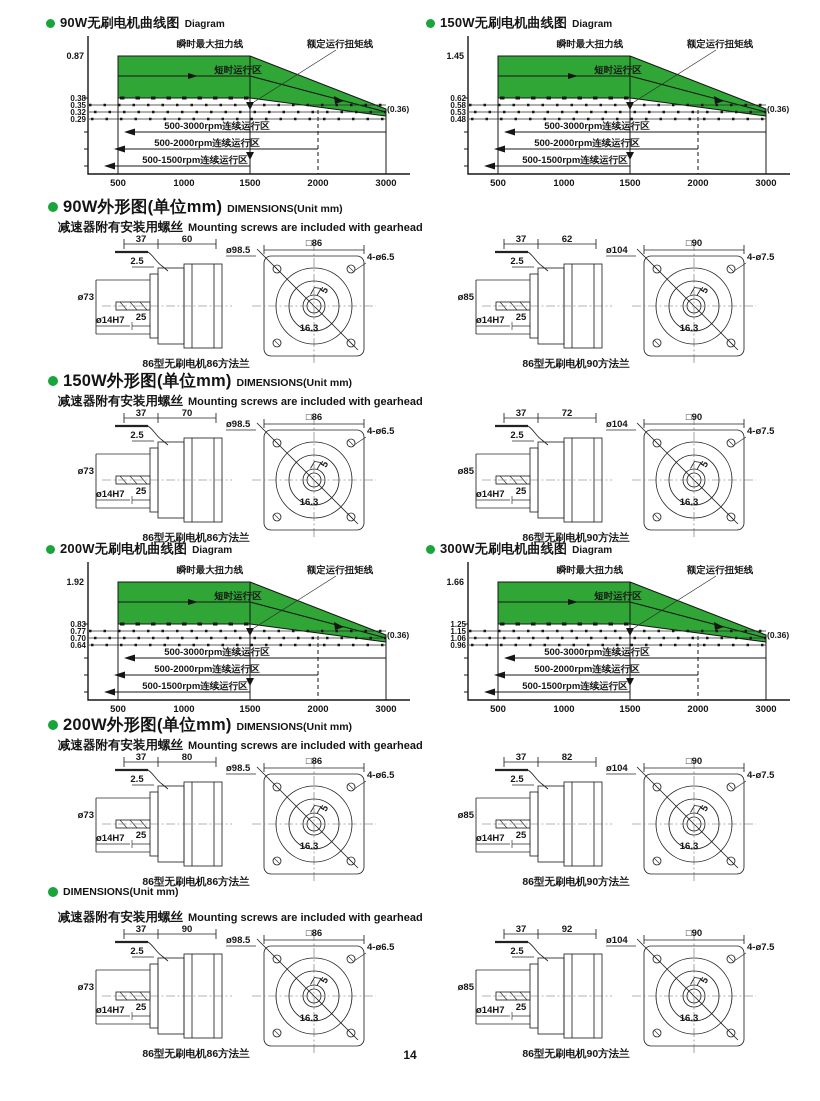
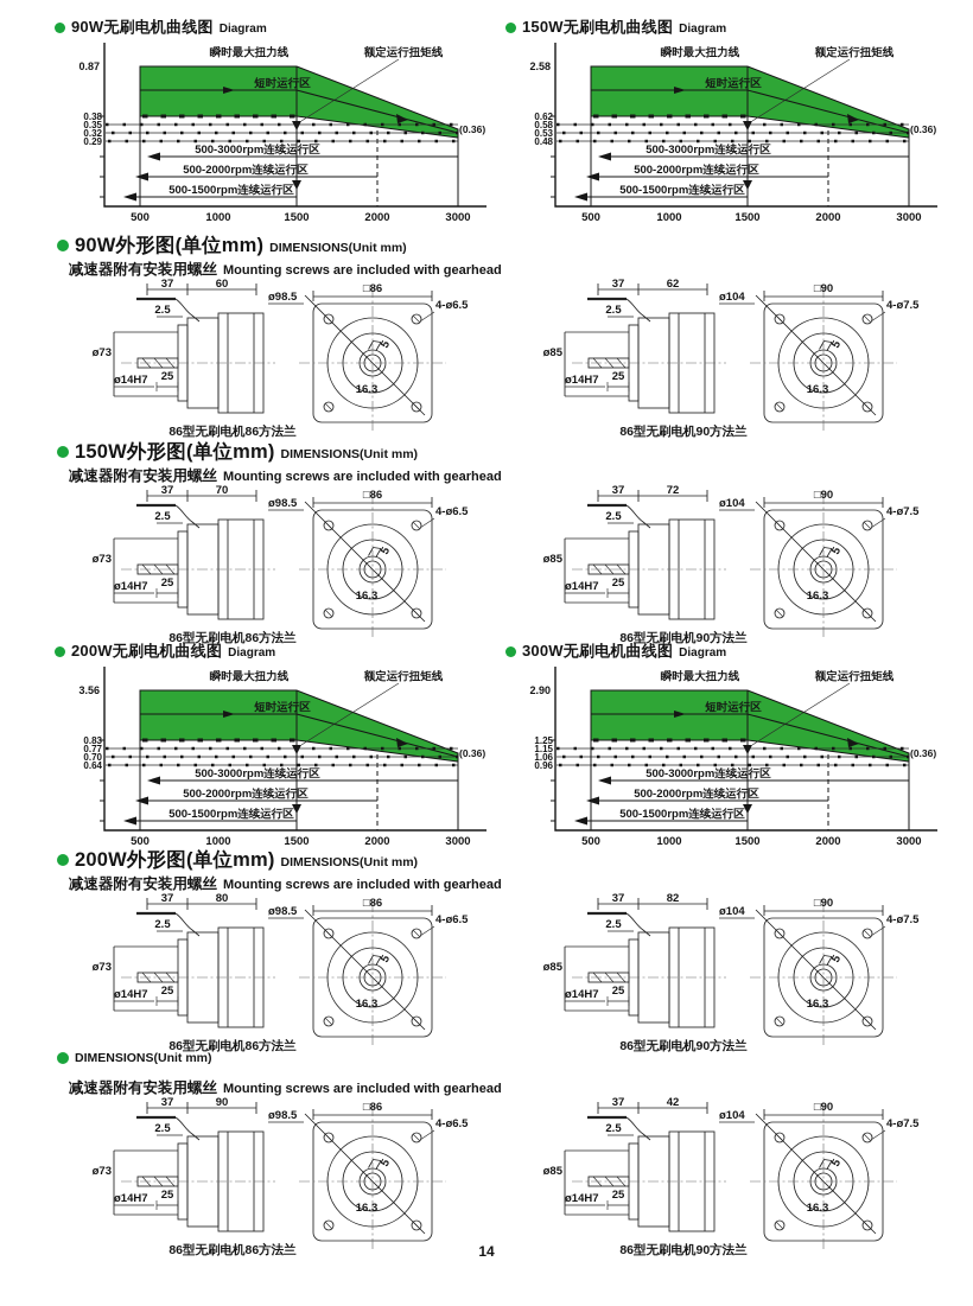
  90W无刷电机曲线图
  Diagram
  150W无刷电机曲线图
  Diagram
  0.87
  0.38
  0.35
  0.32
  0.29
  瞬时最大扭力线
  短时运行区
  额定运行扭矩线
  (0.36)
  500-3000rpm连续运行区
  500-2000rpm连续运行区
  500-1500rpm连续运行区
  500
  1000
  1500
  2000
  3000
- 1.45
+ 2.58
  0.62
  0.58
  0.53
  0.48
  瞬时最大扭力线
  短时运行区
  额定运行扭矩线
  (0.36)
  500-3000rpm连续运行区
  500-2000rpm连续运行区
  500-1500rpm连续运行区
  500
  1000
  1500
  2000
  3000
  90W外形图(单位mm)
  DIMENSIONS(Unit mm)
  减速器附有安装用螺丝
  Mounting screws are included with gearhead
  37
  60
  2.5
  ø73
  ø14H7
  25
  □86
  ø98.5
  4-ø6.5
  16.3
  86型无刷电机86方法兰
  37
  62
  2.5
  ø85
  ø14H7
  25
  □90
  ø104
  4-ø7.5
  16.3
  86型无刷电机90方法兰
  150W外形图(单位mm)
  DIMENSIONS(Unit mm)
  减速器附有安装用螺丝
  Mounting screws are included with gearhead
  37
  70
  2.5
  ø73
  ø14H7
  25
  □86
  ø98.5
  4-ø6.5
  16.3
  86型无刷电机86方法兰
  37
  72
  2.5
  ø85
  ø14H7
  25
  □90
  ø104
  4-ø7.5
  16.3
  86型无刷电机90方法兰
  200W无刷电机曲线图
  Diagram
  300W无刷电机曲线图
  Diagram
- 1.92
+ 3.56
  0.83
  0.77
  0.70
  0.64
  瞬时最大扭力线
  短时运行区
  额定运行扭矩线
  (0.36)
  500-3000rpm连续运行区
  500-2000rpm连续运行区
  500-1500rpm连续运行区
  500
  1000
  1500
  2000
  3000
- 1.66
+ 2.90
  1.25
  1.15
  1.06
  0.96
  瞬时最大扭力线
  短时运行区
  额定运行扭矩线
  (0.36)
  500-3000rpm连续运行区
  500-2000rpm连续运行区
  500-1500rpm连续运行区
  500
  1000
  1500
  2000
  3000
  200W外形图(单位mm)
  DIMENSIONS(Unit mm)
  减速器附有安装用螺丝
  Mounting screws are included with gearhead
  37
  80
  2.5
  ø73
  ø14H7
  25
  □86
  ø98.5
  4-ø6.5
  16.3
  86型无刷电机86方法兰
  37
  82
  2.5
  ø85
  ø14H7
  25
  □90
  ø104
  4-ø7.5
  16.3
  86型无刷电机90方法兰
  DIMENSIONS(Unit mm)
  减速器附有安装用螺丝
  Mounting screws are included with gearhead
  37
  90
  2.5
  ø73
  ø14H7
  25
  □86
  ø98.5
  4-ø6.5
  16.3
  86型无刷电机86方法兰
  37
- 92
+ 42
  2.5
  ø85
  ø14H7
  25
  □90
  ø104
  4-ø7.5
  16.3
  86型无刷电机90方法兰
  14
